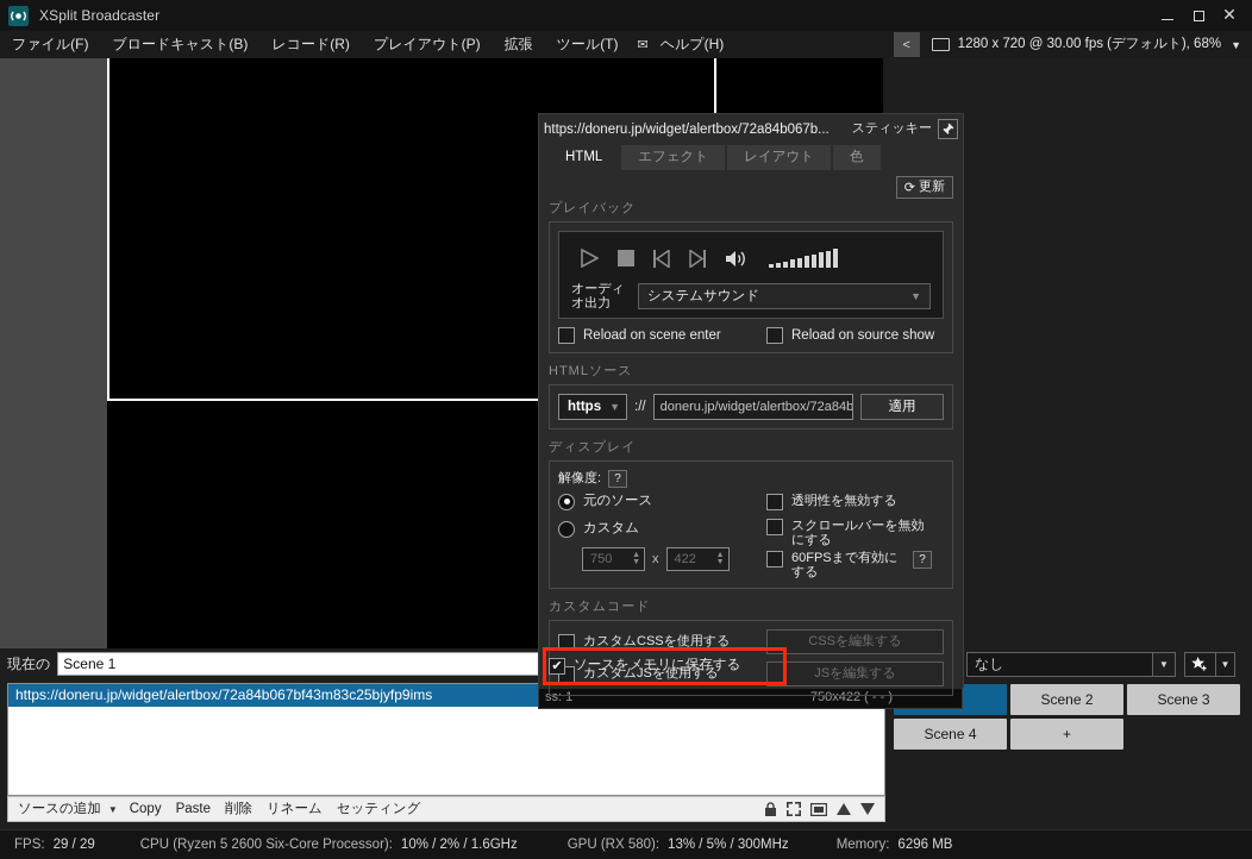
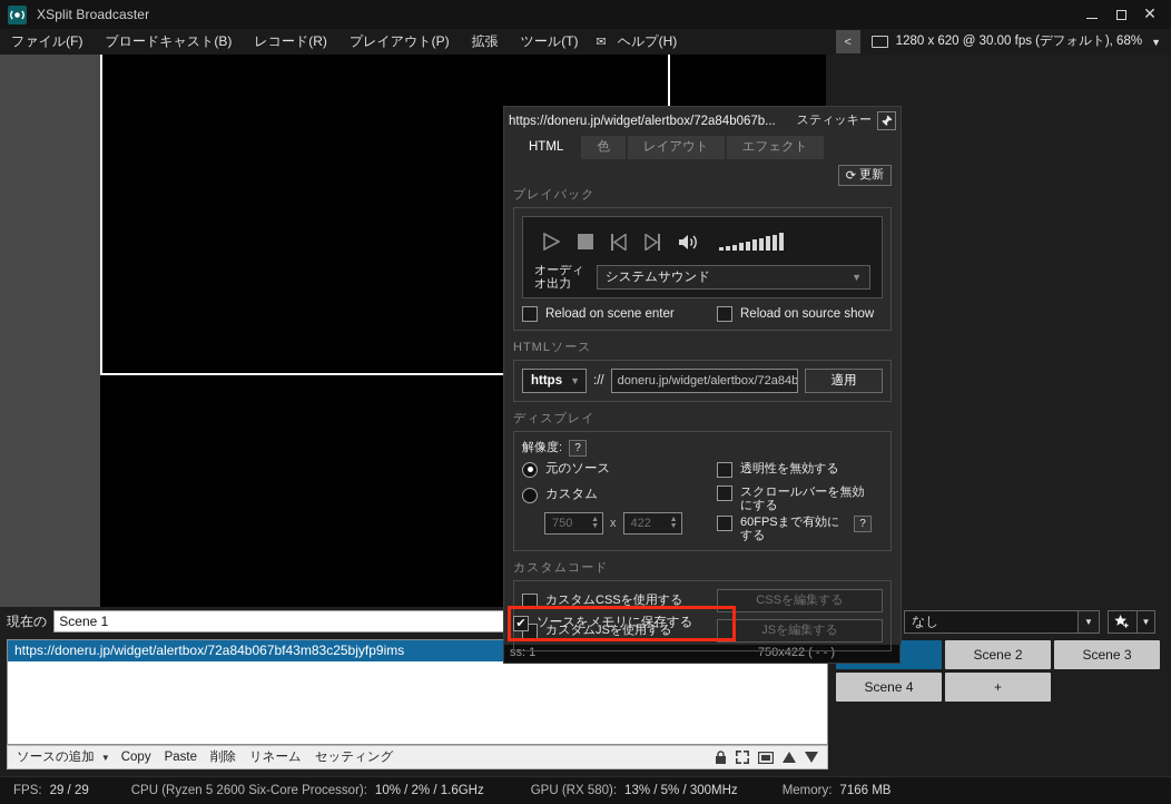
  XSplit Broadcaster
  ✕
  ファイル(F)
  ブロードキャスト(B)
  レコード(R)
  プレイアウト(P)
  拡張
  ツール(T)
  ✉
  ヘルプ(H)
  <
- 1280 x 720 @ 30.00 fps (デフォルト), 68%
+ 1280 x 620 @ 30.00 fps (デフォルト), 68%
  ▼
  現在の
  Scene 1
  https://doneru.jp/widget/alertbox/72a84b067bf43m83c25bjyfp9ims
  ソースの追加
  ▼
  Copy
  Paste
  削除
  リネーム
  セッティング
  なし
  ▼
  ▼
  Scene 2
  Scene 3
  Scene 4
  +
  ss: 1
  750x422 ( - - )
  https://doneru.jp/widget/alertbox/72a84b067b...
  スティッキー
  HTML
- エフェクト
+ 色
  レイアウト
- 色
+ エフェクト
  ⟳
  更新
  プレイバック
  オーディオ出力
  システムサウンド
  ▼
  Reload on scene enter
  Reload on source show
  HTMLソース
  https
  ▼
  ://
  doneru.jp/widget/alertbox/72a84b
  適用
  ディスプレイ
  解像度:
  ?
  元のソース
  カスタム
  750
  x
  422
  透明性を無効する
  スクロールバーを無効にする
  60FPSまで有効にする
  ?
  カスタムコード
  カスタムCSSを使用する
  CSSを編集する
  カスタムJSを使用する
  JSを編集する
  ✔
  ソースをメモリに保存する
  FPS:
  29 / 29
  CPU (Ryzen 5 2600 Six-Core Processor):
  10% / 2% / 1.6GHz
  GPU (RX 580):
  13% / 5% / 300MHz
  Memory:
- 6296 MB
+ 7166 MB
